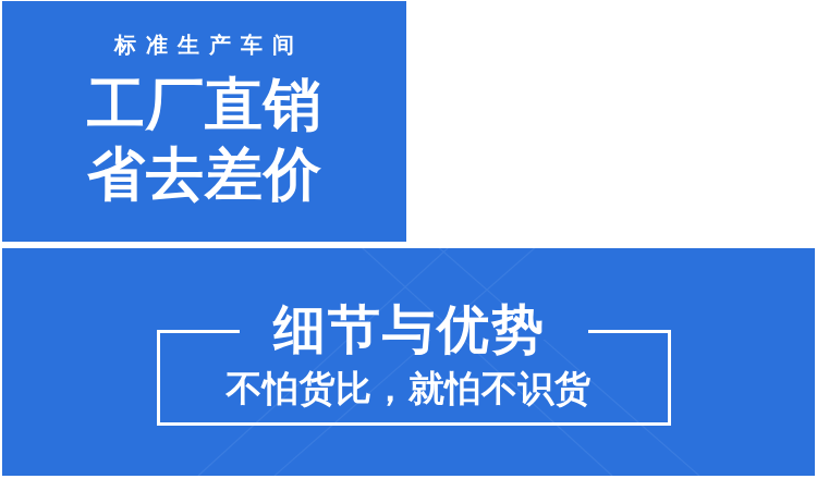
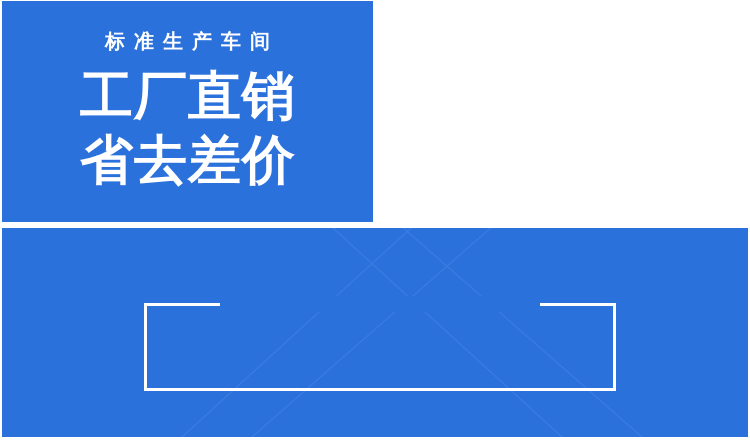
  标准生产车间
  工厂直销
  省去差价
- 细节与优势
- 不怕货比，就怕不识货
